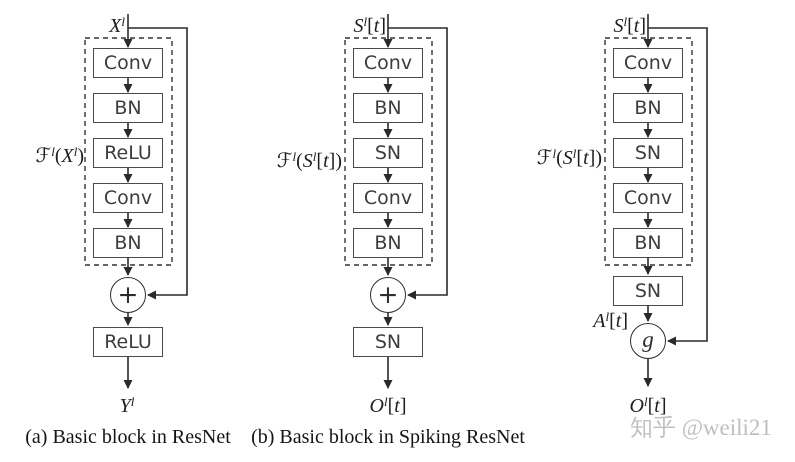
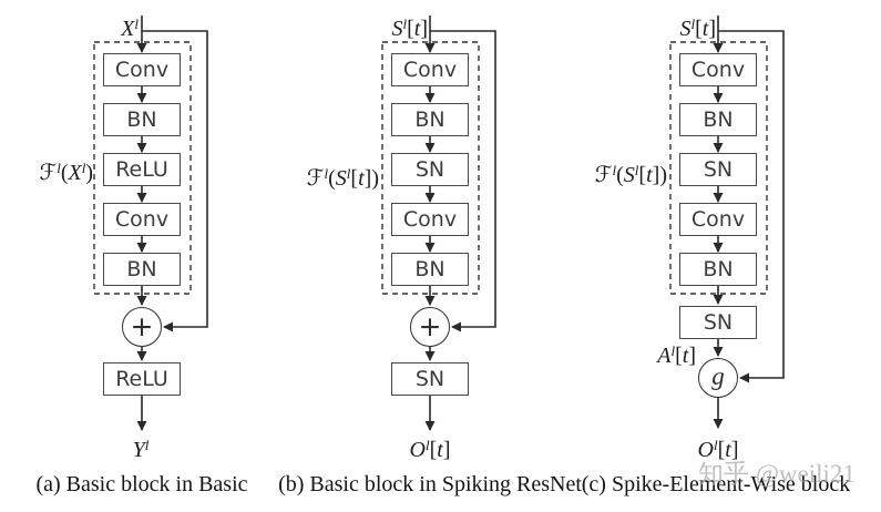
  Xl
  ℱl(Xl)
  Conv
  BN
  ReLU
  Conv
  BN
  +
  ReLU
  Yl
- (a) Basic block in ResNet
+ (a) Basic block in Basic
  Sl[t]
  ℱl(Sl[t])
  Conv
  BN
  SN
  Conv
  BN
  +
  SN
  Ol[t]
  (b) Basic block in Spiking ResNet
  Sl[t]
  ℱl(Sl[t])
  Conv
  BN
  SN
  Conv
  BN
  SN
  Al[t]
  g
  Ol[t]
+ (c) Spike-Element-Wise block
  知乎 @weili21
